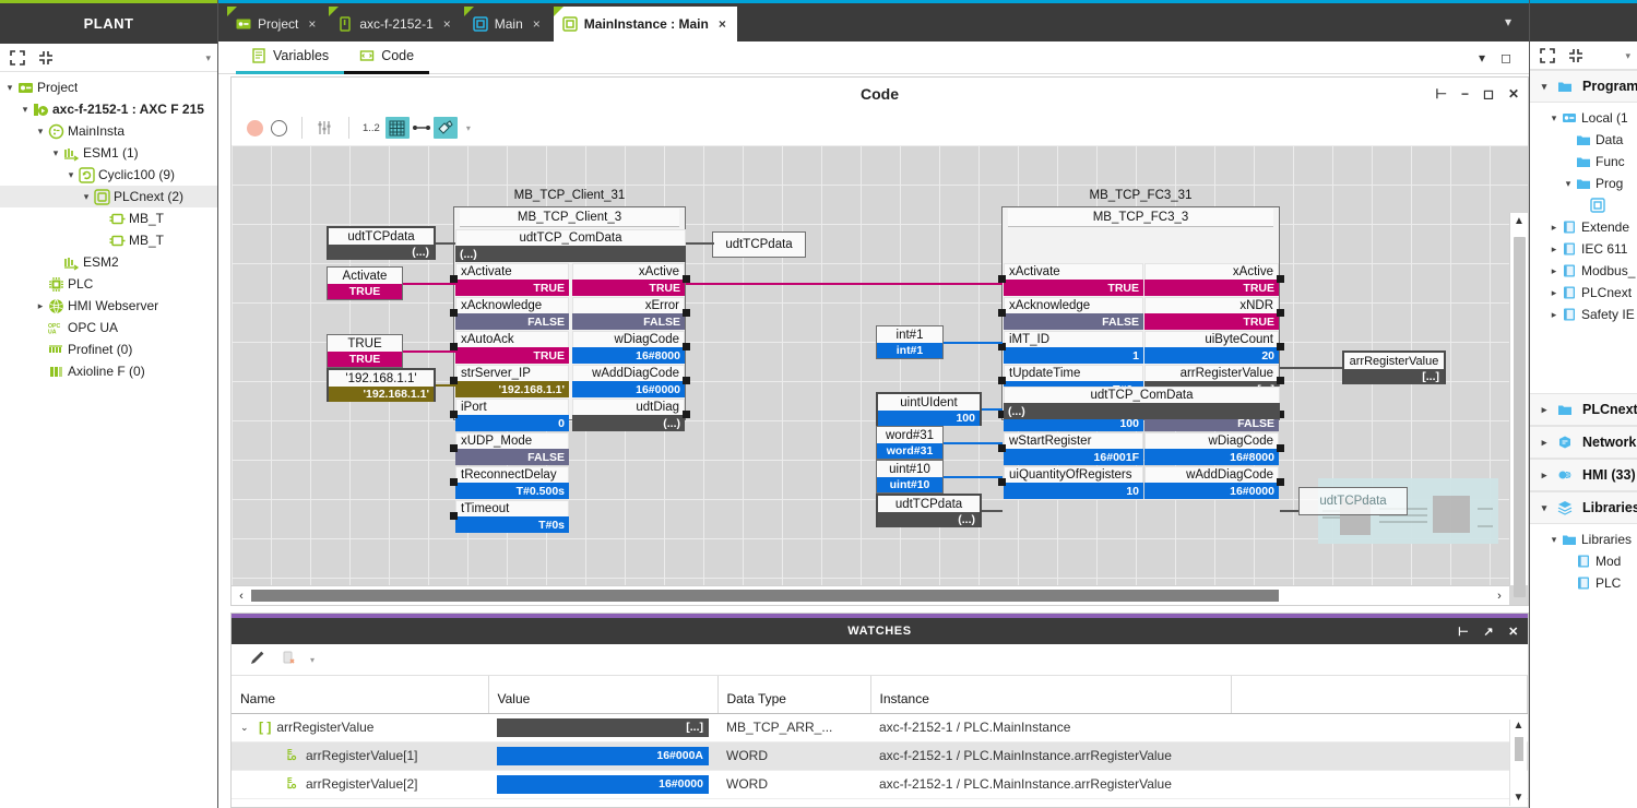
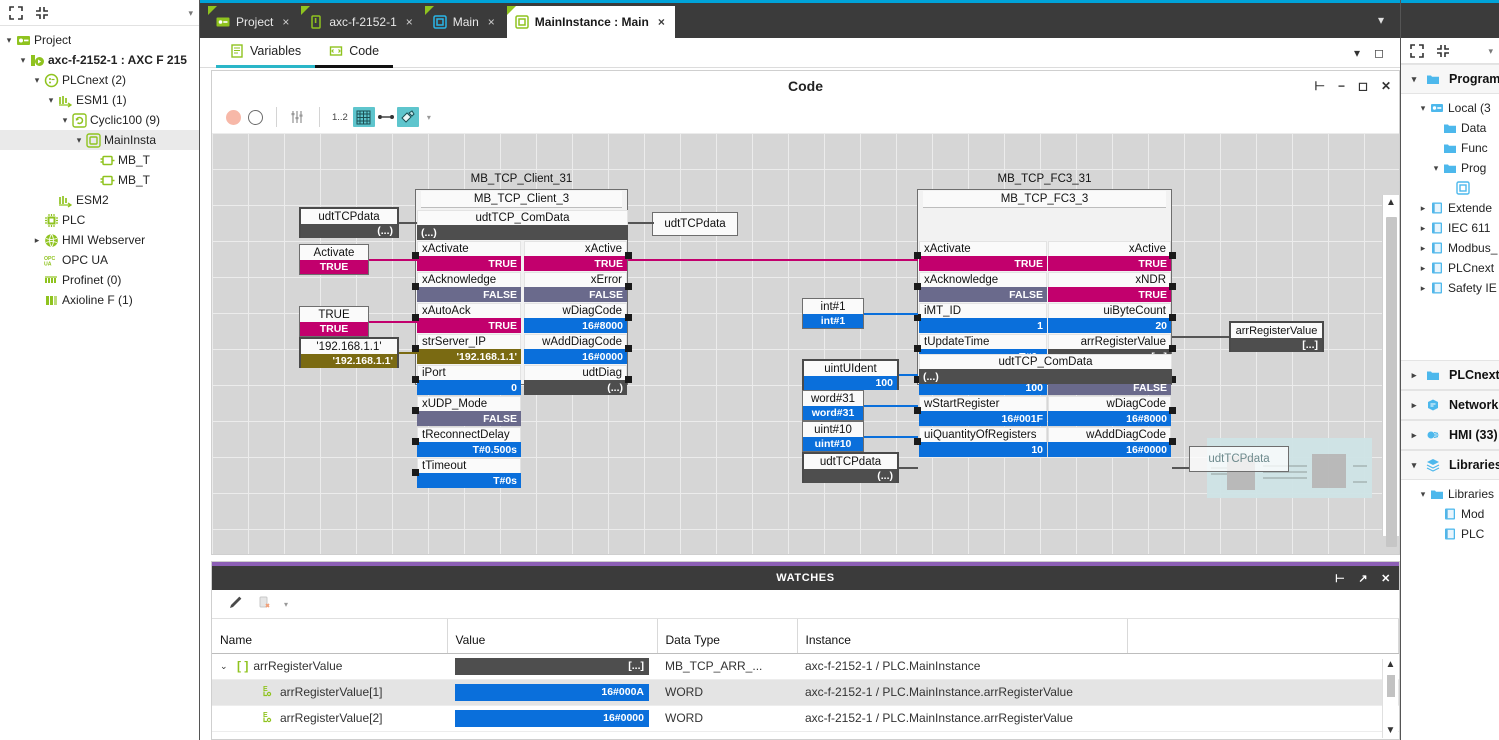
- PLANT
  ▾
  ▾
  Project
  ▾
  axc-f-2152-1 : AXC F 215
  ▾
- MainInsta
+ PLCnext (2)
  ▾
  ESM1 (1)
  ▾
  Cyclic100 (9)
  ▾
- PLCnext (2)
+ MainInsta
  MB_T
  MB_T
  ESM2
  PLC
  ▸
  HMI Webserver
  OPC UA
  Profinet (0)
- Axioline F (0)
+ Axioline F (1)
  Project
  ×
  axc-f-2152-1
  ×
  Main
  ×
  MainInstance : Main
  ×
  ▾
  Variables
  Code
  ▾
  ◻
  Code
  ⊢
  −
  ◻
  ✕
  1..2
  ▾
  MB_TCP_Client_31
  MB_TCP_Client_3
  udtTCP_ComData
  (...)
  xActivate
  TRUE
  xAcknowledge
  FALSE
  xAutoAck
  TRUE
  strServer_IP
  '192.168.1.1'
  iPort
  0
  xUDP_Mode
  FALSE
  tReconnectDelay
  T#0.500s
  tTimeout
  T#0s
  xActive
  TRUE
  xError
  FALSE
  wDiagCode
  16#8000
  wAddDiagCode
  16#0000
  udtDiag
  (...)
  MB_TCP_FC3_31
  MB_TCP_FC3_3
  xActivate
  TRUE
  xAcknowledge
  FALSE
  iMT_ID
  1
  tUpdateTime
  100
  wStartRegister
  16#001F
  uiQuantityOfRegisters
  10
  xActive
  TRUE
  xNDR
  TRUE
  uiByteCount
  20
  arrRegisterValue
  FALSE
  wDiagCode
  16#8000
  wAddDiagCode
  16#0000
  udtTCP_ComData
  (...)
  udtTCPdata
  (...)
  Activate
  TRUE
  TRUE
  TRUE
  '192.168.1.1'
  '192.168.1.1'
  udtTCPdata
  int#1
  int#1
  uintUIdent
  100
  word#31
  word#31
  uint#10
  uint#10
  udtTCPdata
  (...)
  arrRegisterValue
  [...]
  udtTCPdata
  ▲
- ‹
- ›
  WATCHES
  ⊢
  ↗
  ✕
  ▾
  Name	Value	Data Type	Instance
  ⌄ [ ] arrRegisterValue	[...]	MB_TCP_ARR_...	axc-f-2152-1 / PLC.MainInstance
  arrRegisterValue[1]	16#000A	WORD	axc-f-2152-1 / PLC.MainInstance.arrRegisterValue
  arrRegisterValue[2]	16#0000	WORD	axc-f-2152-1 / PLC.MainInstance.arrRegisterValue
  ▲
  ▼
  ▾
  ▾
  Program
  ▾
- Local (1
+ Local (3
  Data
  Func
  ▾
  Prog
  ▸
  Extende
  ▸
  IEC 611
  ▸
  Modbus_
  ▸
  PLCnext
  ▸
  Safety IE
  ▸
  PLCnext
  ▸
  Network
  ▸
  HMI (33)
  ▾
  Libraries
  ▾
  Libraries
  Mod
  PLC
